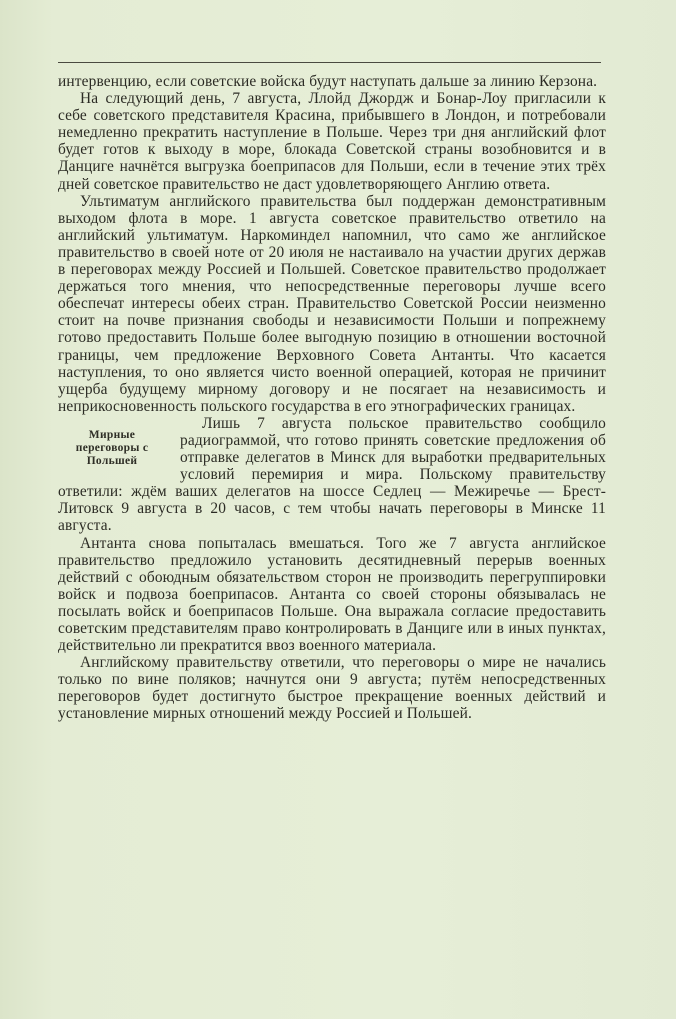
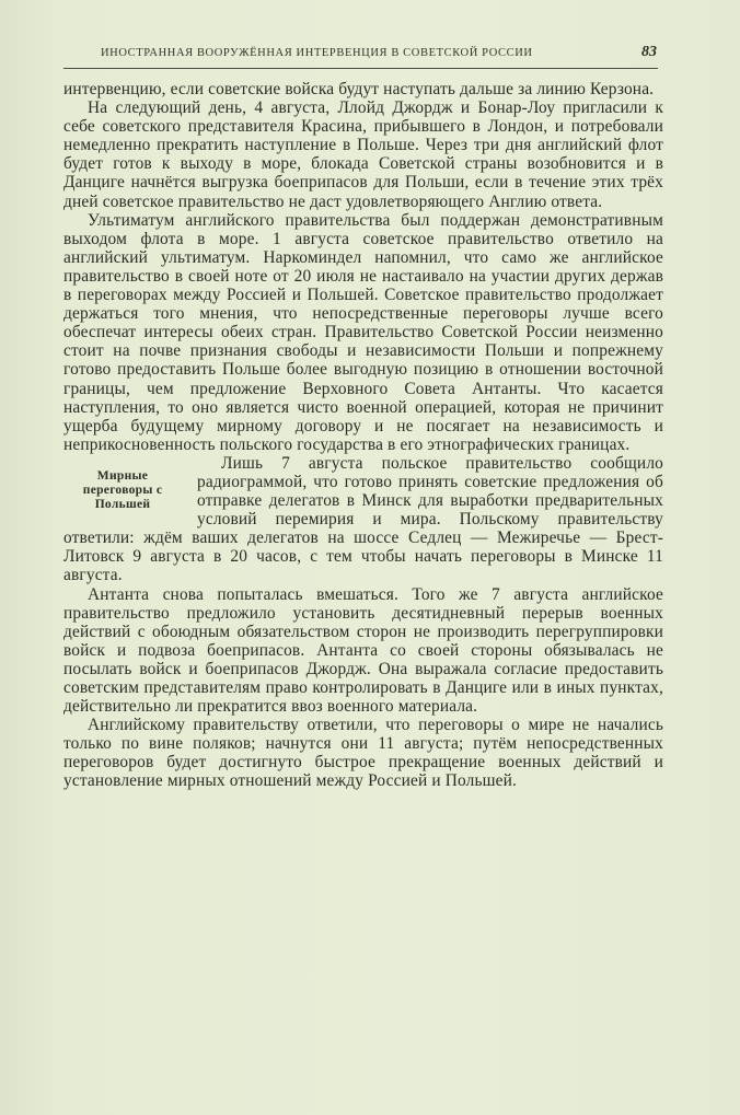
+ ИНОСТРАННАЯ ВООРУЖЁННАЯ ИНТЕРВЕНЦИЯ В СОВЕТСКОЙ РОССИИ
+ 83
  интервенцию, если советские войска будут наступать дальше за линию Керзона.
- На следующий день, 7 августа, Ллойд Джордж и Бонар-Лоу пригласили к себе советского представителя Красина, прибывшего в Лондон, и потребовали немедленно прекратить наступление в Польше. Через три дня английский флот будет готов к выходу в море, блокада Советской страны возобновится и в Данциге начнётся выгрузка боеприпасов для Польши, если в течение этих трёх дней советское правительство не даст удовлетворяющего Англию ответа.
+ На следующий день, 4 августа, Ллойд Джордж и Бонар-Лоу пригласили к себе советского представителя Красина, прибывшего в Лондон, и потребовали немедленно прекратить наступление в Польше. Через три дня английский флот будет готов к выходу в море, блокада Советской страны возобновится и в Данциге начнётся выгрузка боеприпасов для Польши, если в течение этих трёх дней советское правительство не даст удовлетворяющего Англию ответа.
  Ультиматум английского правительства был поддержан демонстративным выходом флота в море. 1 августа советское правительство ответило на английский ультиматум. Наркоминдел напомнил, что само же английское правительство в своей ноте от 20 июля не настаивало на участии других держав в переговорах между Россией и Польшей. Советское правительство продолжает держаться того мнения, что непосредственные переговоры лучше всего обеспечат интересы обеих стран. Правительство Советской России неизменно стоит на почве признания свободы и независимости Польши и попрежнему готово предоставить Польше более выгодную позицию в отношении восточной границы, чем предложение Верховного Совета Антанты. Что касается наступления, то оно является чисто военной операцией, которая не причинит ущерба будущему мирному договору и не посягает на независимость и неприкосновенность польского государства в его этнографических границах.
  Мирные переговоры с Польшей
  Лишь 7 августа польское правительство сообщило радиограммой, что готово принять советские предложения об отправке делегатов в Минск для выработки предварительных условий перемирия и мира. Польскому правительству ответили: ждём ваших делегатов на шоссе Седлец — Межиречье — Брест-Литовск 9 августа в 20 часов, с тем чтобы начать переговоры в Минске 11 августа.
- Антанта снова попыталась вмешаться. Того же 7 августа английское правительство предложило установить десятидневный перерыв военных действий с обоюдным обязательством сторон не производить перегруппировки войск и подвоза боеприпасов. Антанта со своей стороны обязывалась не посылать войск и боеприпасов Польше. Она выражала согласие предоставить советским представителям право контролировать в Данциге или в иных пунктах, действительно ли прекратится ввоз военного материала.
+ Антанта снова попыталась вмешаться. Того же 7 августа английское правительство предложило установить десятидневный перерыв военных действий с обоюдным обязательством сторон не производить перегруппировки войск и подвоза боеприпасов. Антанта со своей стороны обязывалась не посылать войск и боеприпасов Джордж. Она выражала согласие предоставить советским представителям право контролировать в Данциге или в иных пунктах, действительно ли прекратится ввоз военного материала.
- Английскому правительству ответили, что переговоры о мире не начались только по вине поляков; начнутся они 9 августа; путём непосредственных переговоров будет достигнуто быстрое прекращение военных действий и установление мирных отношений между Россией и Польшей.
+ Английскому правительству ответили, что переговоры о мире не начались только по вине поляков; начнутся они 11 августа; путём непосредственных переговоров будет достигнуто быстрое прекращение военных действий и установление мирных отношений между Россией и Польшей.
